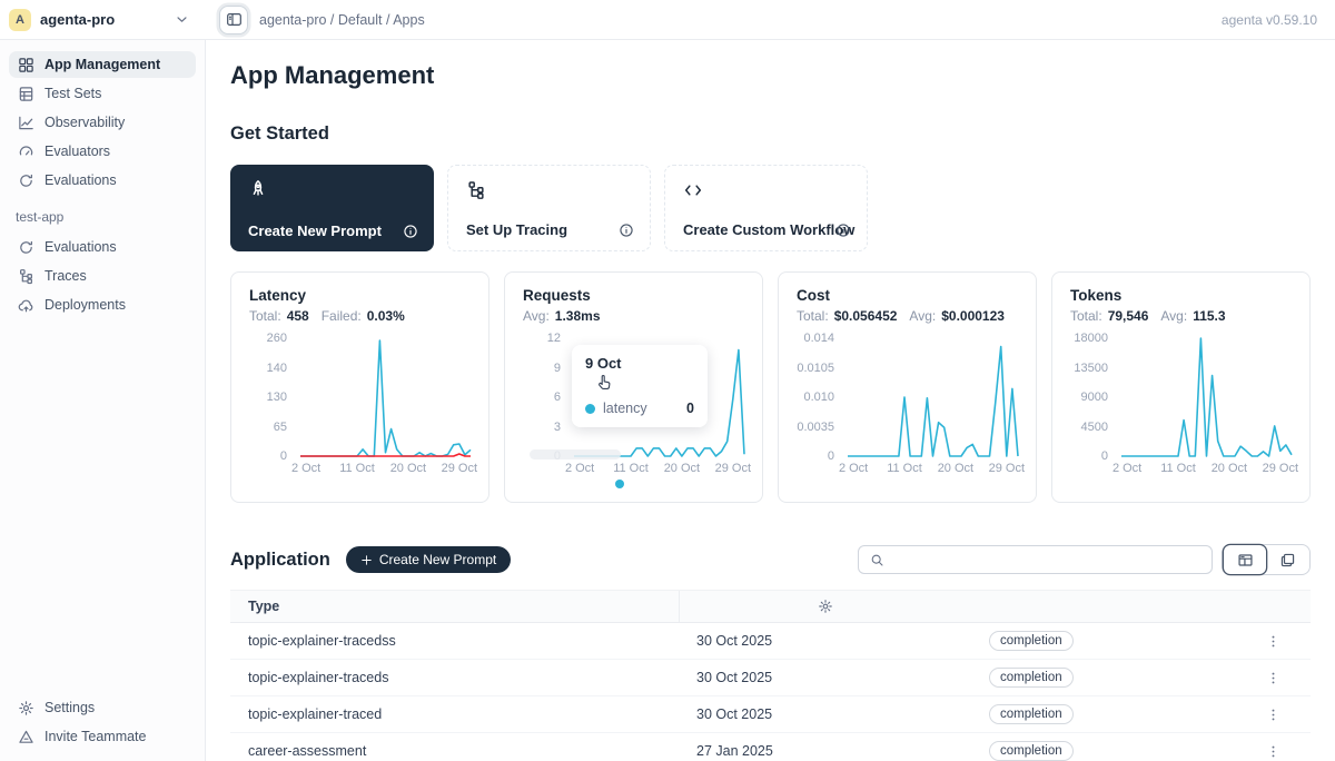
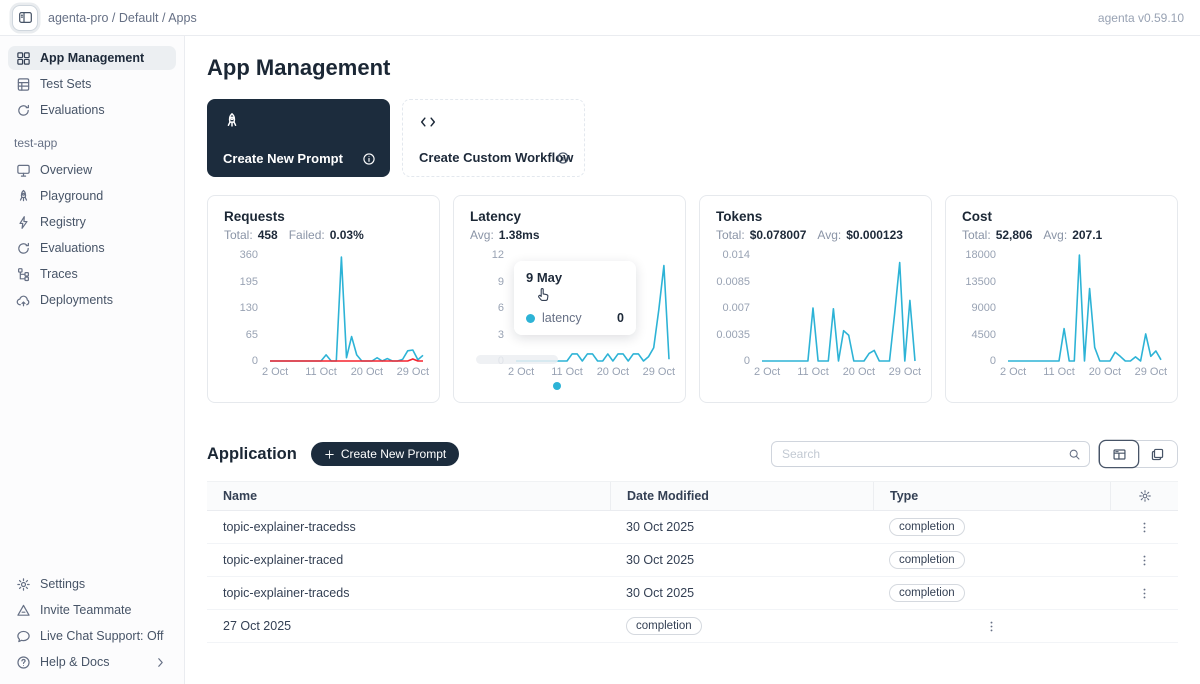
- A
- agenta-pro
  agenta-pro / Default / Apps
  agenta v0.59.10
  App Management
  Test Sets
- Observability
- Evaluators
  Evaluations
  test-app
+ Overview
+ Playground
+ Registry
  Evaluations
  Traces
  Deployments
  Settings
  Invite Teammate
+ Live Chat Support: Off
+ Help & Docs
  App Management
- Get Started
  Create New Prompt
- Set Up Tracing
  Create Custom Workflo
- Latency
+ Requests
  Total:
  458
  Failed:
  0.03%
- 260
+ 360
- 140
+ 195
  130
  65
  0
  2 Oct
  11 Oct
  20 Oct
  29 Oct
- Requests
+ Latency
  Avg:
  1.38ms
  12
  9
  6
  3
  0
  2 Oct
  11 Oct
  20 Oct
  29 Oct
- 9 Oct
+ 9 May
  latency
  0
- Cost
+ Tokens
  Total:
- $0.056452
+ $0.078007
  Avg:
  $0.000123
  0.014
- 0.0105
+ 0.0085
- 0.010
+ 0.007
  0.0035
  0
  2 Oct
  11 Oct
  20 Oct
  29 Oct
- Tokens
+ Cost
  Total:
- 79,546
+ 52,806
  Avg:
- 115.3
+ 207.1
  18000
  13500
  9000
  4500
  0
  2 Oct
  11 Oct
  20 Oct
  29 Oct
  Application
  Create New Prompt
+ Search
+ Name
+ Date Modified
  Type
  topic-explainer-tracedss
  30 Oct 2025
  completion
- topic-explainer-traceds
+ topic-explainer-traced
  30 Oct 2025
  completion
- topic-explainer-traced
+ topic-explainer-traceds
  30 Oct 2025
  completion
- career-assessment
- 27 Jan 2025
+ 27 Oct 2025
  completion
